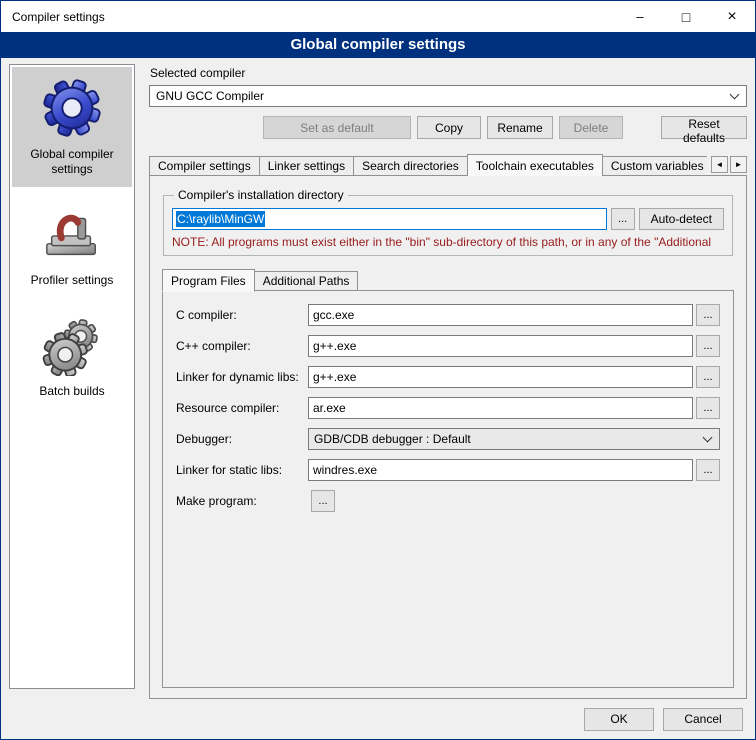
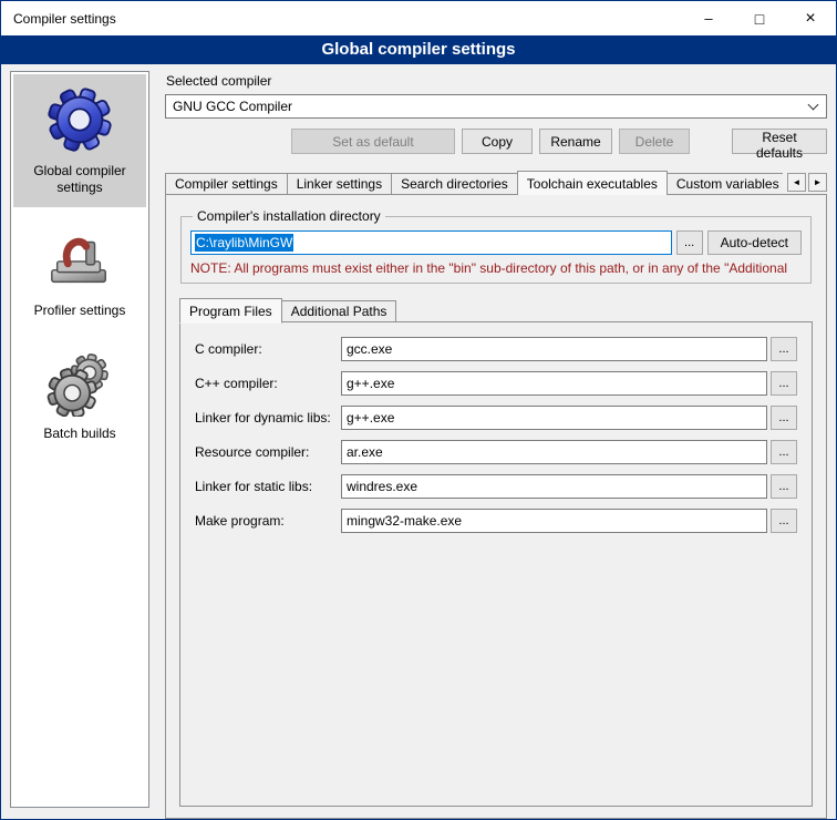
  Compiler settings
  –
  □
  ×
  Global compiler settings
  Global compiler settings
  Profiler settings
  Batch builds
  Selected compiler
  GNU GCC Compiler
  Set as default
  Copy
  Rename
  Delete
  Reset defaults
  Compiler settings
  Linker settings
  Search directories
  Toolchain executables
  Custom variables
  ◄
  ►
  Compiler's installation directory
  C:\raylib\MinGW
  ...
  Auto-detect
  NOTE: All programs must exist either in the "bin" sub-directory of this path, or in any of the "Additional
  Program Files
  Additional Paths
  C compiler:
  gcc.exe
  ...
  C++ compiler:
  g++.exe
  ...
  Linker for dynamic libs:
  g++.exe
  ...
  Resource compiler:
  ar.exe
  ...
- Debugger:
- GDB/CDB debugger : Default
  Linker for static libs:
  windres.exe
  ...
  Make program:
+ mingw32-make.exe
  ...
- OK
- Cancel
